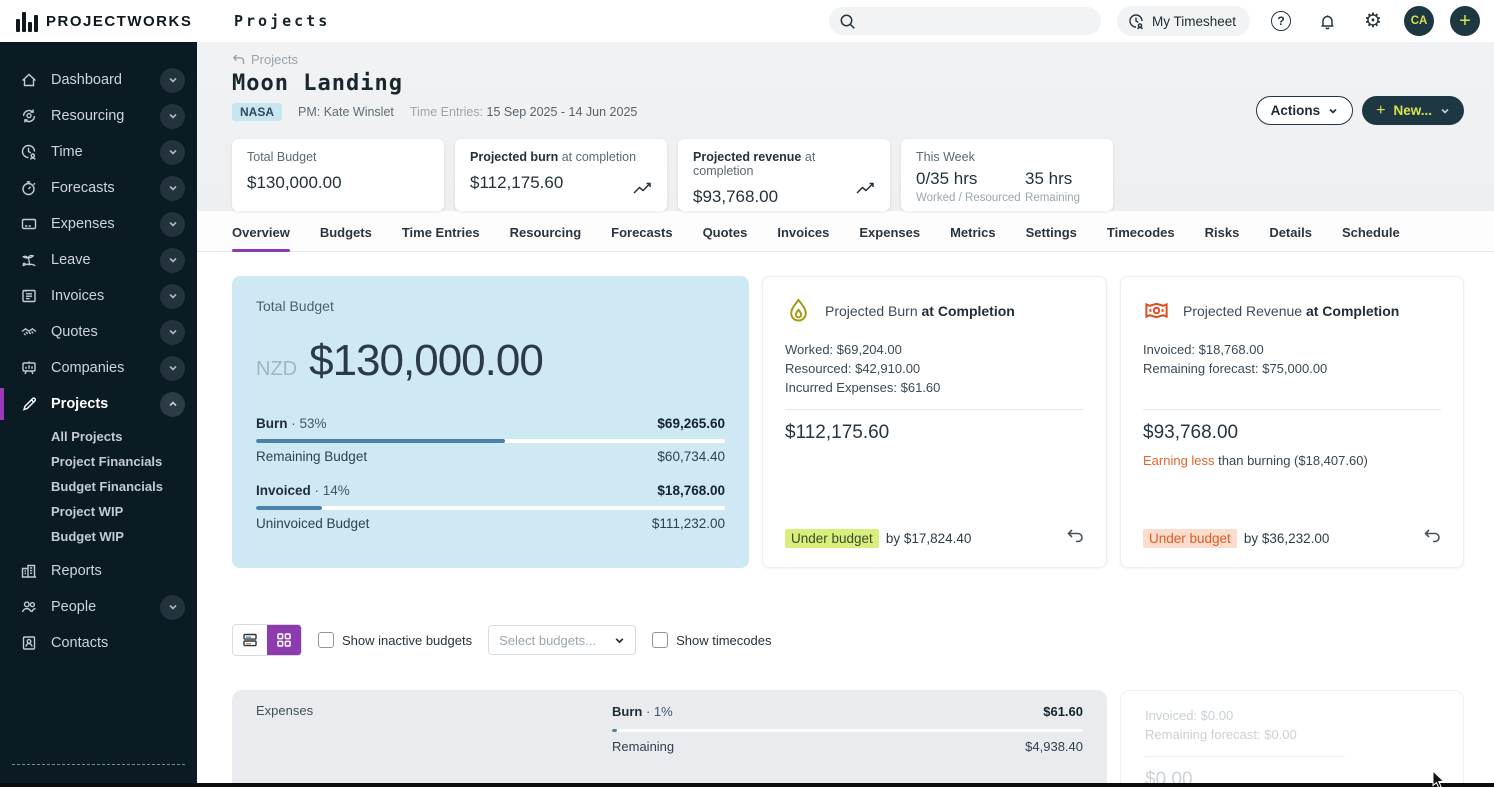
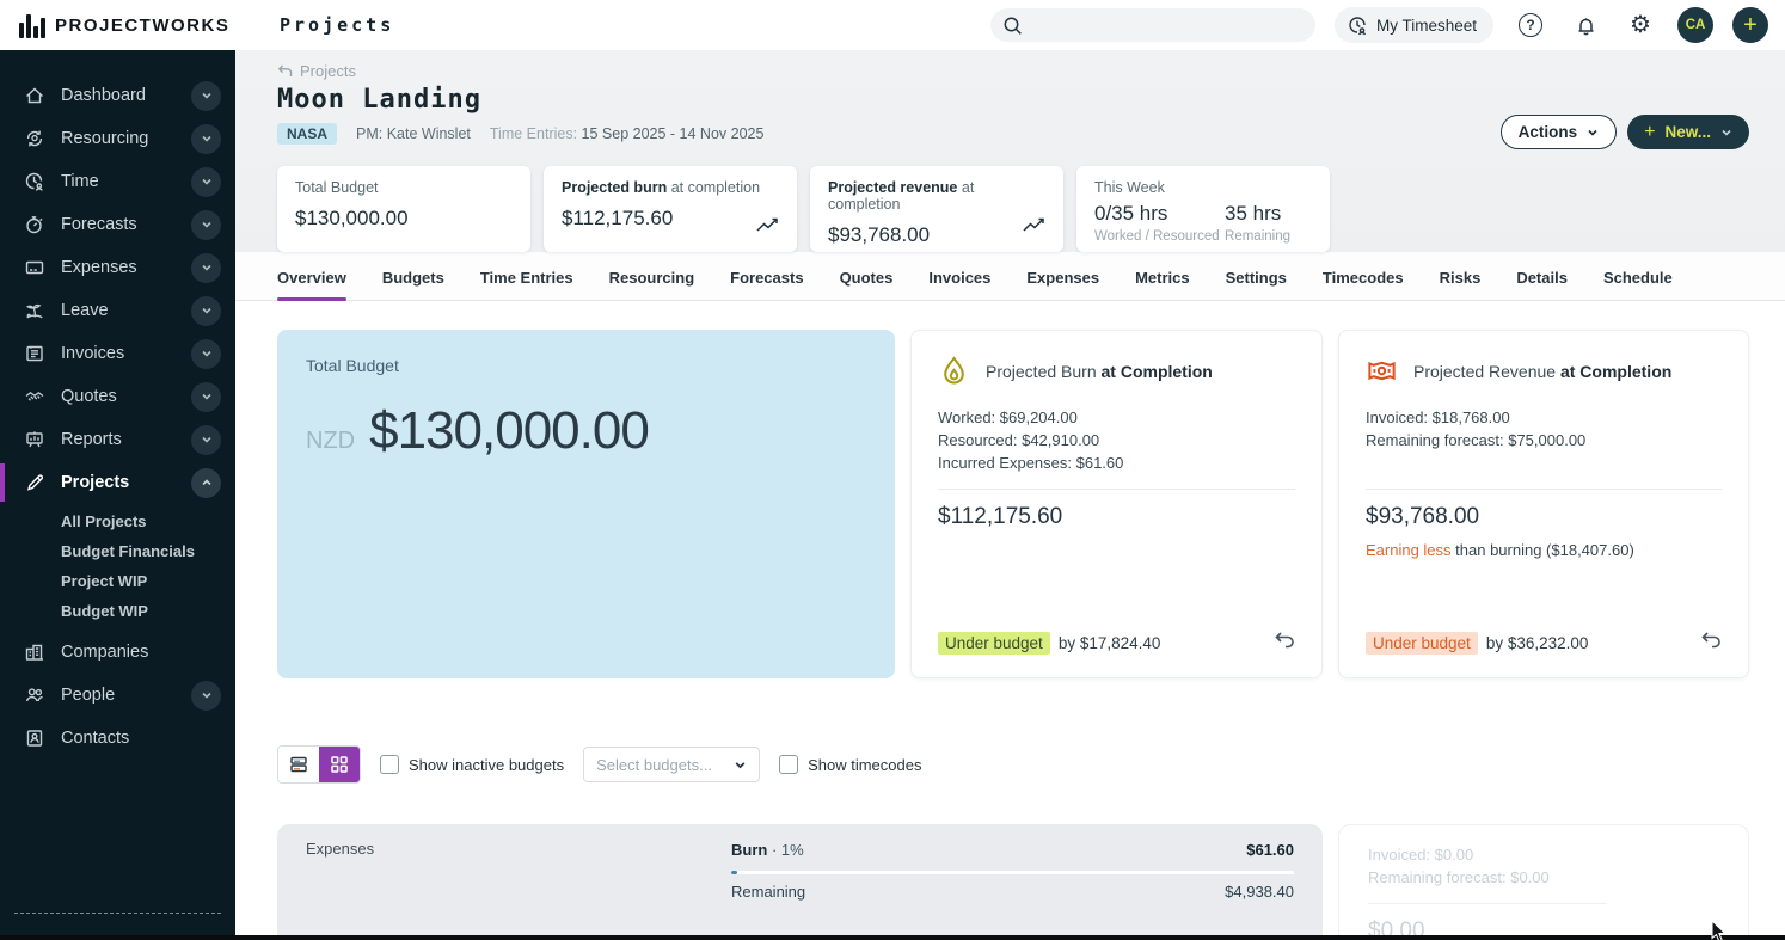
  PROJECTWORKS
  Projects
  My Timesheet
  ?
  ⚙
  CA
  +
  Dashboard
  Resourcing
  Time
  Forecasts
  Expenses
  Leave
  Invoices
  Quotes
- Companies
+ Reports
  Projects
  All Projects
- Project Financials
  Budget Financials
  Project WIP
  Budget WIP
- Reports
+ Companies
  People
  Contacts
  Projects
  Moon Landing
  NASA
  PM: Kate Winslet
- Time Entries: 15 Sep 2025 - 14 Jun 2025
+ Time Entries: 15 Sep 2025 - 14 Nov 2025
  Actions
  +
  New...
  Total Budget
  $130,000.00
  Projected burn at completion
  $112,175.60
  Projected revenue at completion
  $93,768.00
  This Week
  0/35 hrs
  Worked / Resourced
  35 hrs
  Remaining
  Overview
  Budgets
  Time Entries
  Resourcing
  Forecasts
  Quotes
  Invoices
  Expenses
  Metrics
  Settings
  Timecodes
  Risks
  Details
  Schedule
  Total Budget
  NZD
  $130,000.00
- Burn · 53%
- $69,265.60
- Remaining Budget
- $60,734.40
- Invoiced · 14%
- $18,768.00
- Uninvoiced Budget
- $111,232.00
  Projected Burn at Completion
  Worked: $69,204.00
  Resourced: $42,910.00
  Incurred Expenses: $61.60
  $112,175.60
  Under budget
  by $17,824.40
  Projected Revenue at Completion
  Invoiced: $18,768.00
  Remaining forecast: $75,000.00
  $93,768.00
  Earning less than burning ($18,407.60)
  Under budget
  by $36,232.00
  Show inactive budgets
  Select budgets...
  Show timecodes
  Expenses
  Burn · 1%
  $61.60
  Remaining
  $4,938.40
  Invoiced: $0.00
  Remaining forecast: $0.00
  $0.00
